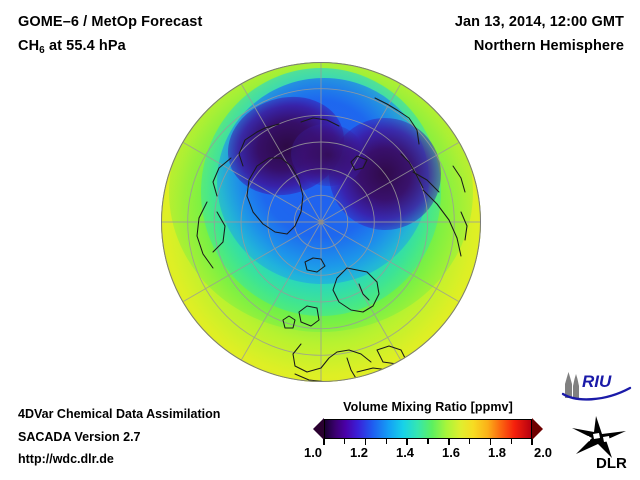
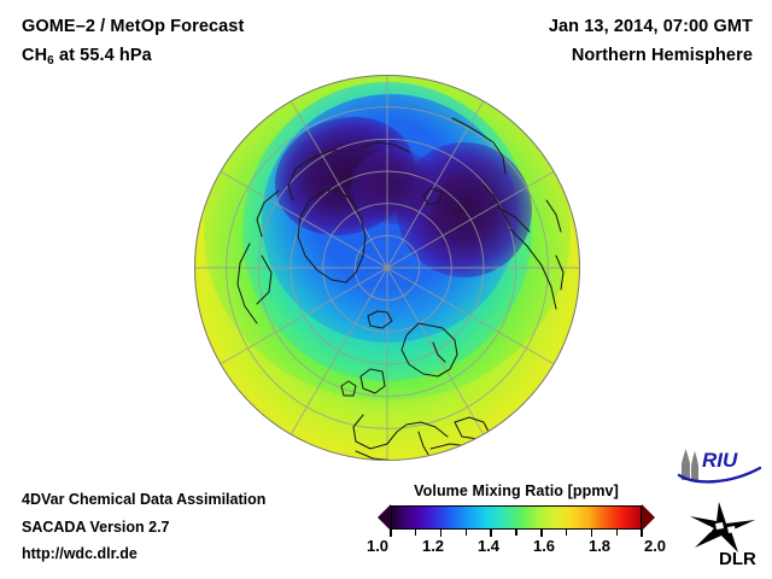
- GOME–6 / MetOp Forecast
+ GOME–2 / MetOp Forecast
  CH6 at 55.4 hPa
- Jan 13, 2014, 12:00 GMT
+ Jan 13, 2014, 07:00 GMT
  Northern Hemisphere
  4DVar Chemical Data Assimilation
  SACADA Version 2.7
  http://wdc.dlr.de
  Volume Mixing Ratio [ppmv]
  1.0
  1.2
  1.4
  1.6
  1.8
  2.0
  RIU
  DLR
